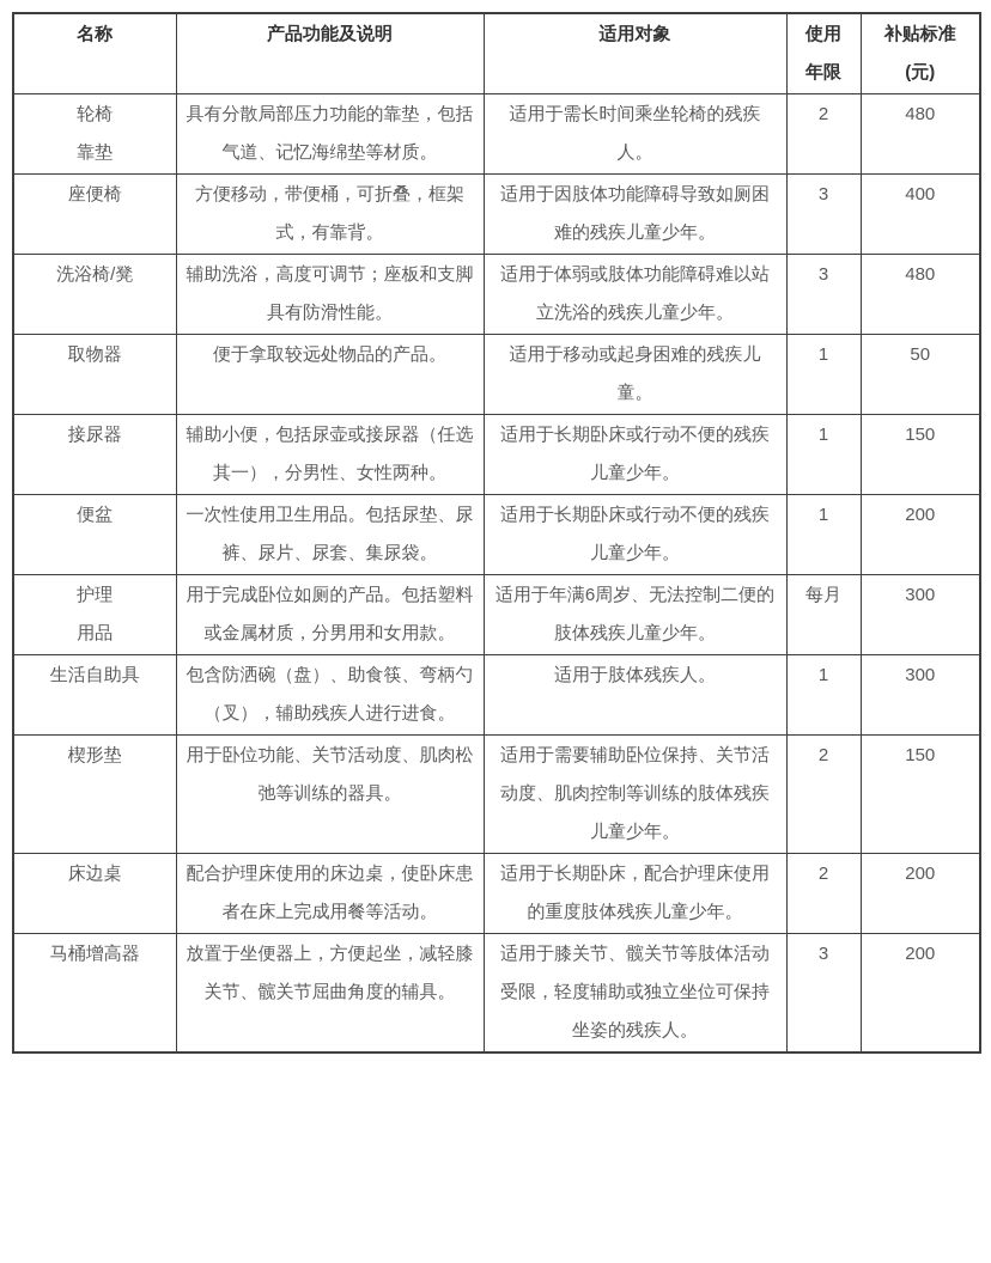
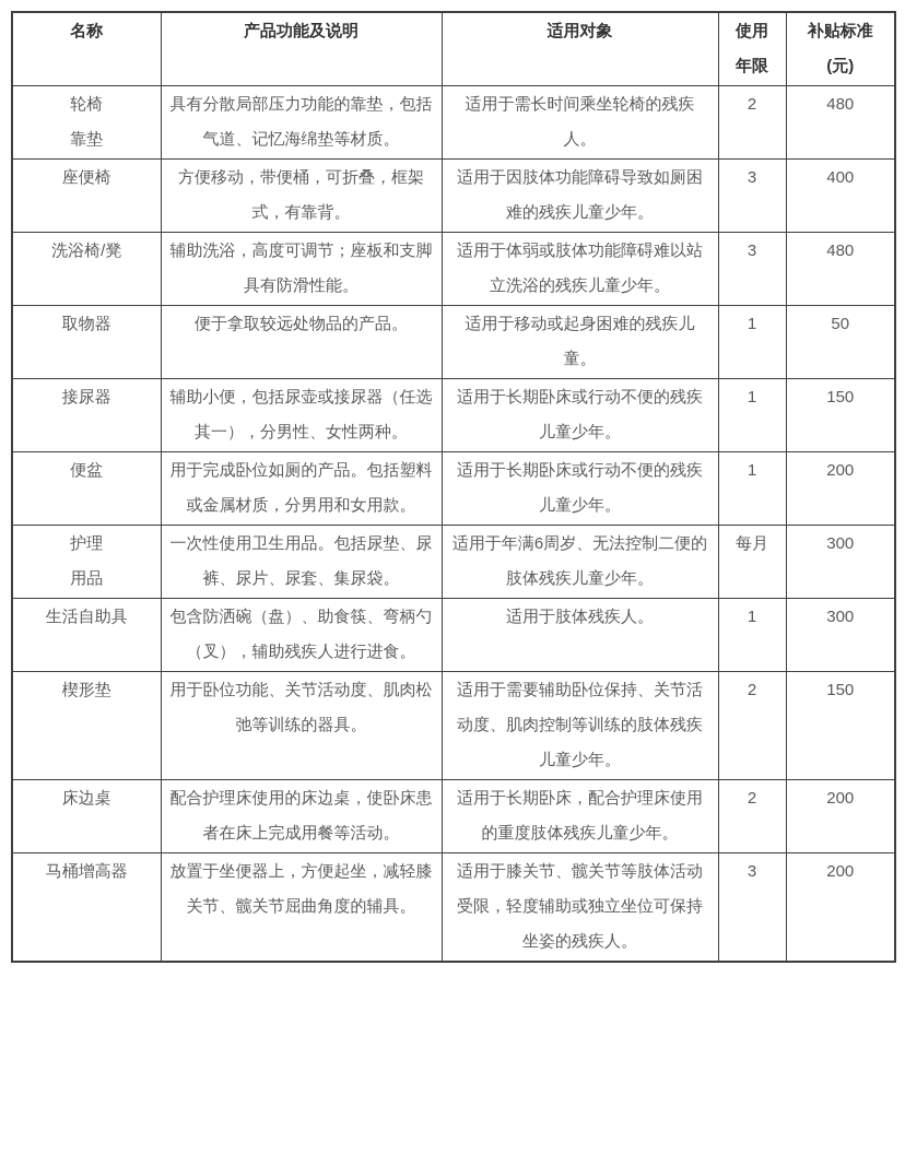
  名称	产品功能及说明	适用对象	使用 年限	补贴标准 (元)
  轮椅 靠垫	具有分散局部压力功能的靠垫，包括气道、记忆海绵垫等材质。	适用于需长时间乘坐轮椅的残疾人。	2	480
  座便椅	方便移动，带便桶，可折叠，框架式，有靠背。	适用于因肢体功能障碍导致如厕困难的残疾儿童少年。	3	400
  洗浴椅/凳	辅助洗浴，高度可调节；座板和支脚具有防滑性能。	适用于体弱或肢体功能障碍难以站立洗浴的残疾儿童少年。	3	480
  取物器	便于拿取较远处物品的产品。	适用于移动或起身困难的残疾儿童。	1	50
  接尿器	辅助小便，包括尿壶或接尿器（任选其一），分男性、女性两种。	适用于长期卧床或行动不便的残疾儿童少年。	1	150
- 便盆	一次性使用卫生用品。包括尿垫、尿裤、尿片、尿套、集尿袋。	适用于长期卧床或行动不便的残疾儿童少年。	1	200
+ 便盆	用于完成卧位如厕的产品。包括塑料或金属材质，分男用和女用款。	适用于长期卧床或行动不便的残疾儿童少年。	1	200
- 护理 用品	用于完成卧位如厕的产品。包括塑料或金属材质，分男用和女用款。	适用于年满6周岁、无法控制二便的肢体残疾儿童少年。	每月	300
+ 护理 用品	一次性使用卫生用品。包括尿垫、尿裤、尿片、尿套、集尿袋。	适用于年满6周岁、无法控制二便的肢体残疾儿童少年。	每月	300
  生活自助具	包含防洒碗（盘）、助食筷、弯柄勺（叉），辅助残疾人进行进食。	适用于肢体残疾人。	1	300
  楔形垫	用于卧位功能、关节活动度、肌肉松弛等训练的器具。	适用于需要辅助卧位保持、关节活动度、肌肉控制等训练的肢体残疾儿童少年。	2	150
  床边桌	配合护理床使用的床边桌，使卧床患者在床上完成用餐等活动。	适用于长期卧床，配合护理床使用的重度肢体残疾儿童少年。	2	200
  马桶增高器	放置于坐便器上，方便起坐，减轻膝关节、髋关节屈曲角度的辅具。	适用于膝关节、髋关节等肢体活动受限，轻度辅助或独立坐位可保持坐姿的残疾人。	3	200
